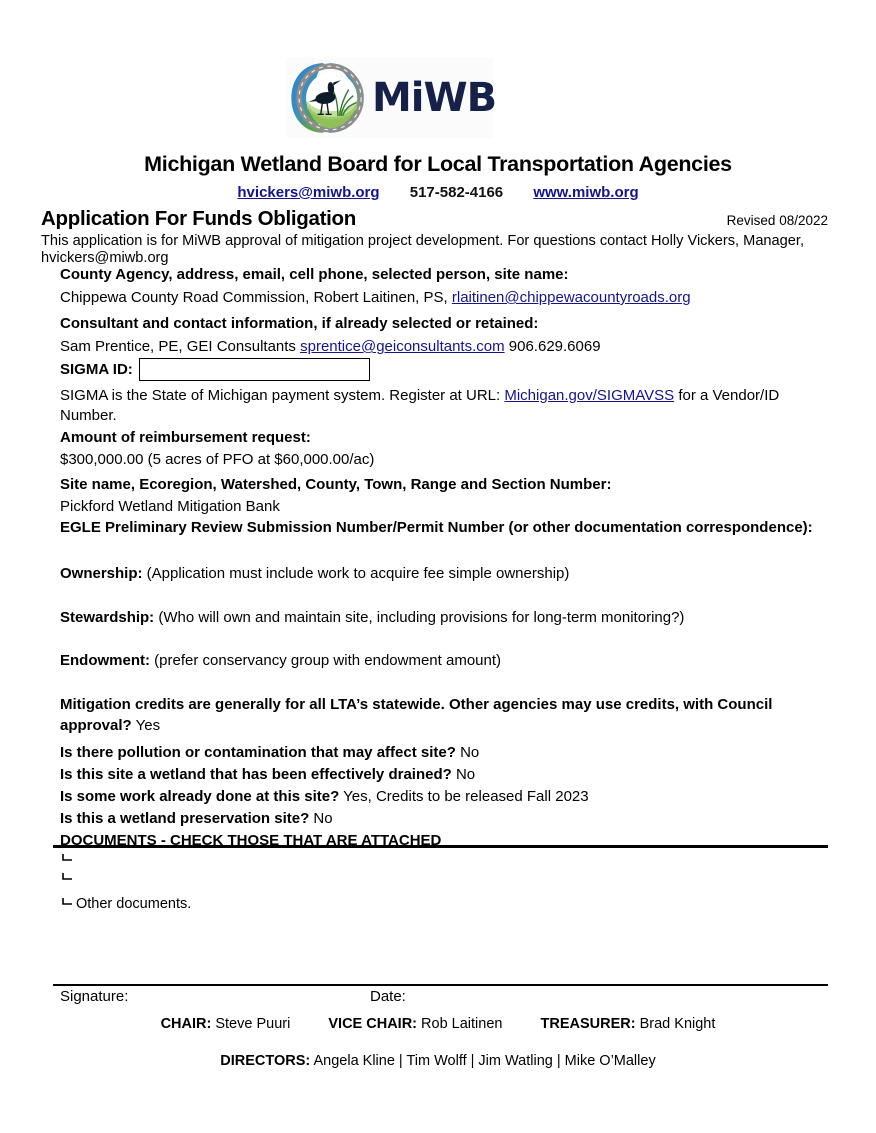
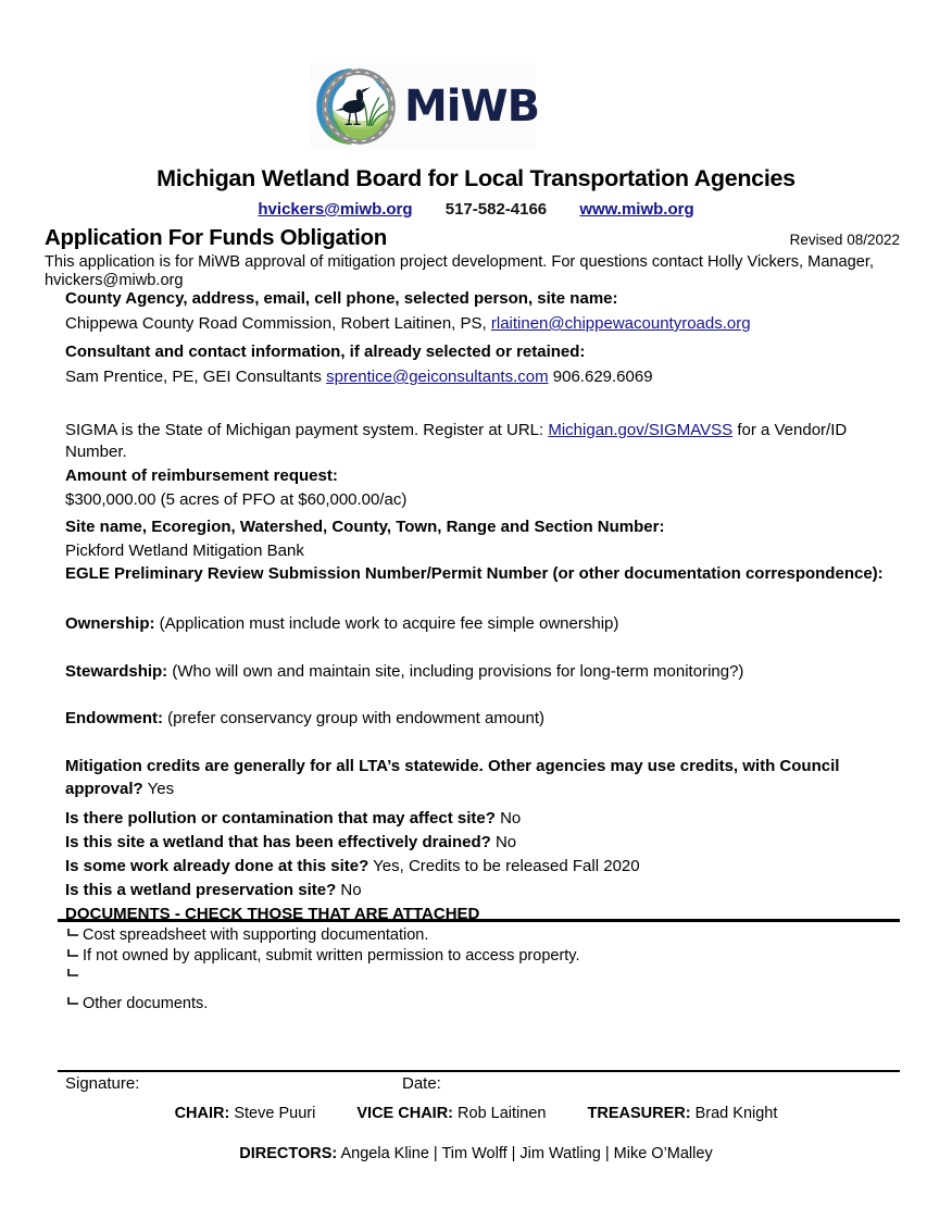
  MiWB
  Michigan Wetland Board for Local Transportation Agencies
  hvickers@miwb.org 517-582-4166 www.miwb.org
  Application For Funds Obligation
  Revised 08/2022
  This application is for MiWB approval of mitigation project development. For questions contact Holly Vickers, Manager, hvickers@miwb.org
  County Agency, address, email, cell phone, selected person, site name:
  Chippewa County Road Commission, Robert Laitinen, PS, rlaitinen@chippewacountyroads.org
  Consultant and contact information, if already selected or retained:
  Sam Prentice, PE, GEI Consultants sprentice@geiconsultants.com 906.629.6069
- SIGMA ID:
  SIGMA is the State of Michigan payment system. Register at URL: Michigan.gov/SIGMAVSS for a Vendor/ID Number.
  Amount of reimbursement request:
  $300,000.00 (5 acres of PFO at $60,000.00/ac)
  Site name, Ecoregion, Watershed, County, Town, Range and Section Number:
  Pickford Wetland Mitigation Bank
  EGLE Preliminary Review Submission Number/Permit Number (or other documentation correspondence):
  Ownership: (Application must include work to acquire fee simple ownership)
  Stewardship: (Who will own and maintain site, including provisions for long-term monitoring?)
  Endowment: (prefer conservancy group with endowment amount)
  Mitigation credits are generally for all LTA’s statewide. Other agencies may use credits, with Council approval? Yes
  Is there pollution or contamination that may affect site? No
  Is this site a wetland that has been effectively drained? No
- Is some work already done at this site? Yes, Credits to be released Fall 2023
+ Is some work already done at this site? Yes, Credits to be released Fall 2020
  Is this a wetland preservation site? No
  DOCUMENTS - CHECK THOSE THAT ARE ATTACHED
+ Cost spreadsheet with supporting documentation.
+ If not owned by applicant, submit written permission to access property.
  Other documents.
  Signature:
  Date:
  CHAIR: Steve Puuri VICE CHAIR: Rob Laitinen TREASURER: Brad Knight
  DIRECTORS: Angela Kline | Tim Wolff | Jim Watling | Mike O’Malley
